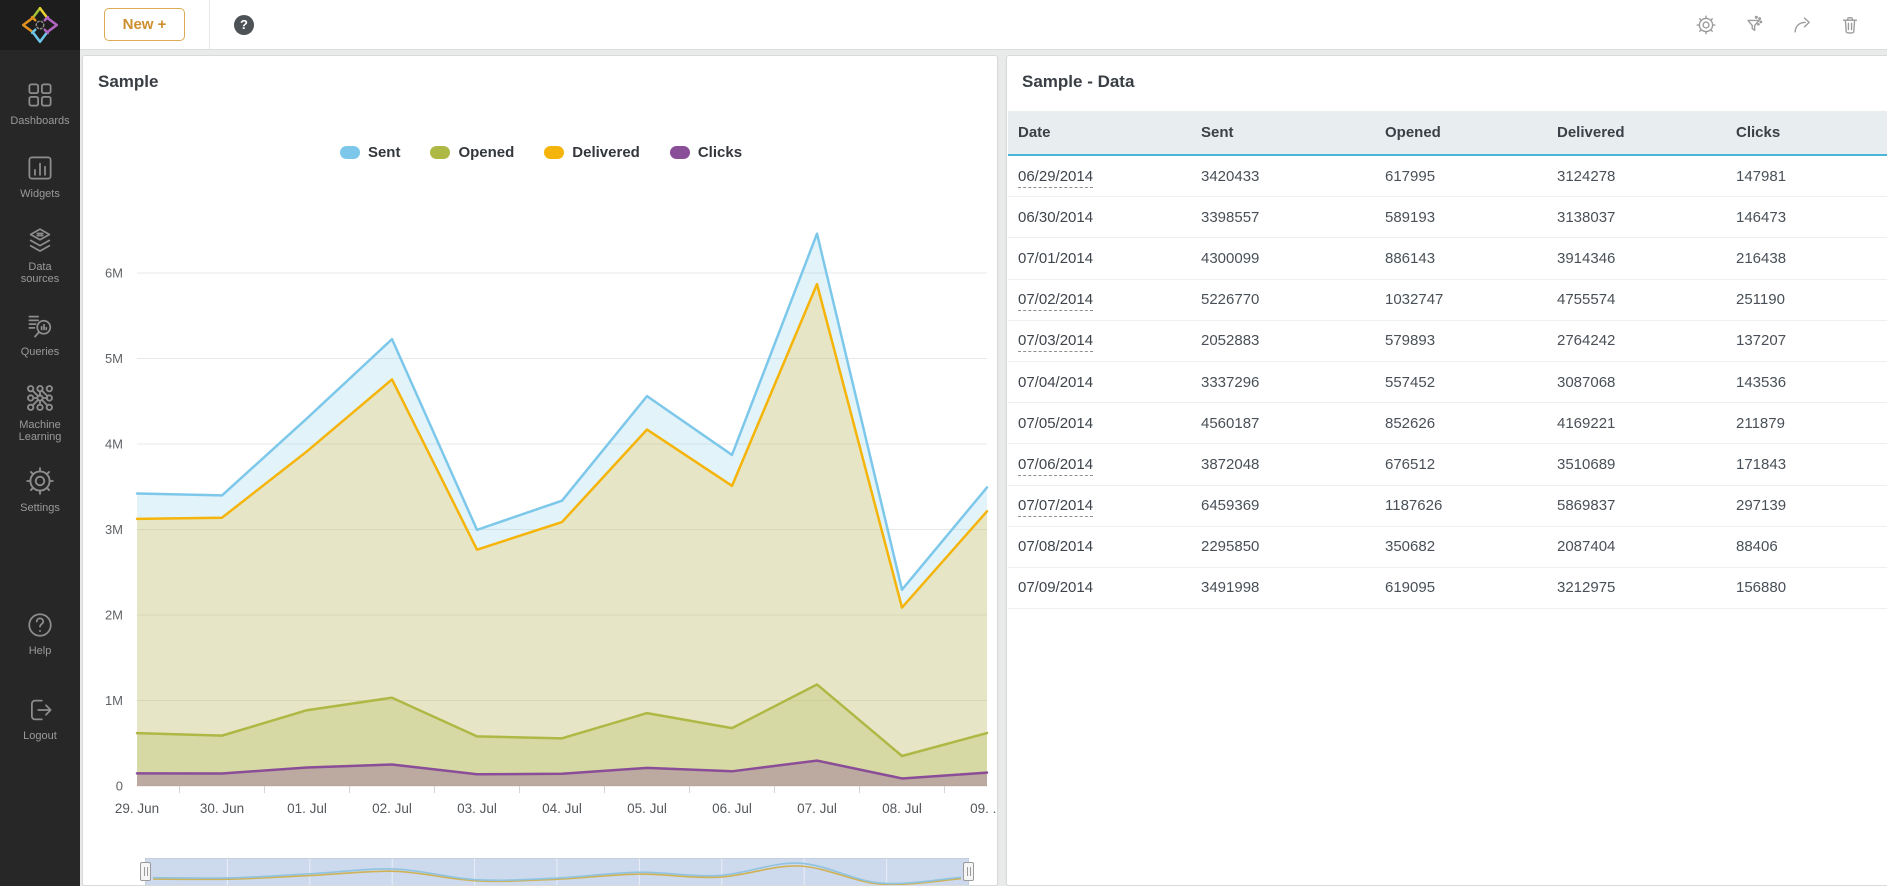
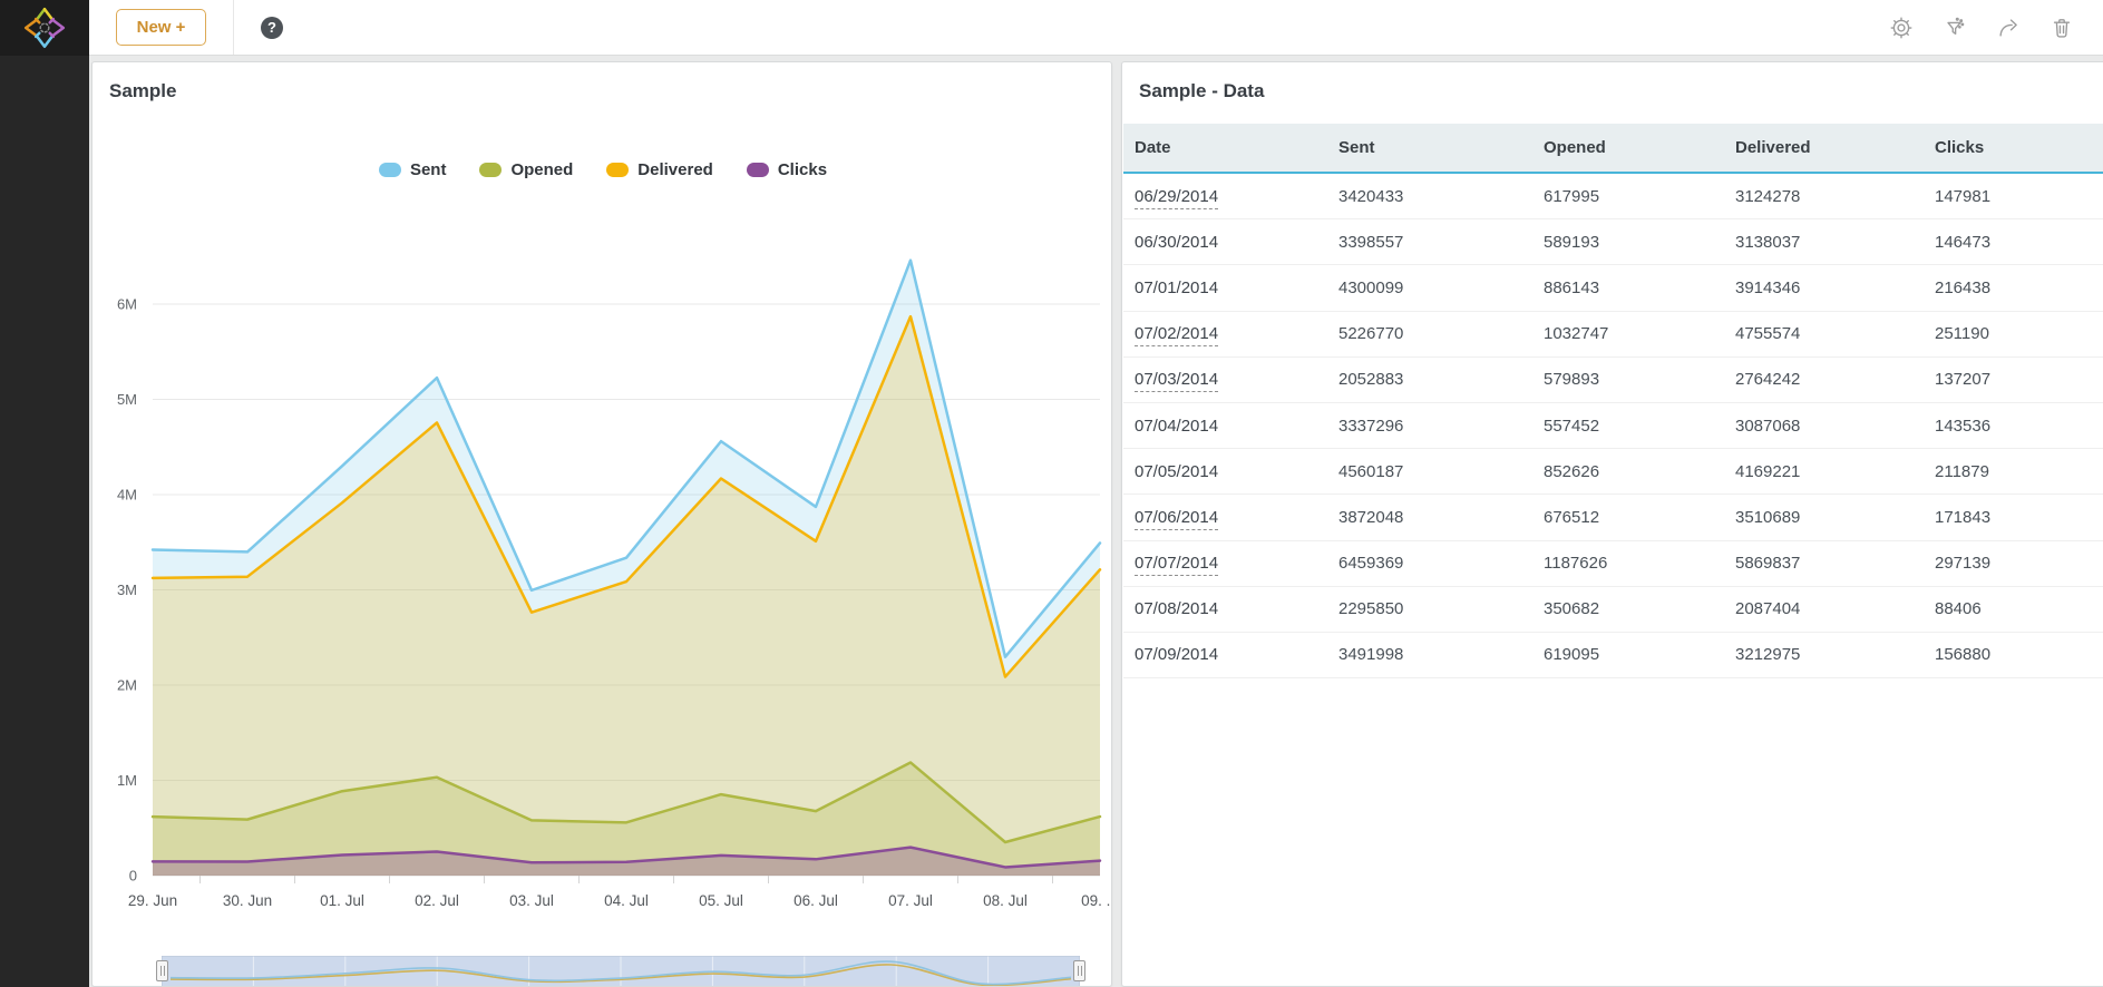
- Dashboards
- Widgets
- Data
- sources
- Queries
- Machine
- Learning
- Settings
- Help
- Logout
  New +
  ?
  Sample
  Sent
  Opened
  Delivered
  Clicks
  0
  1M
  2M
  3M
  4M
  5M
  6M
  29. Jun
  30. Jun
  01. Jul
  02. Jul
  03. Jul
  04. Jul
  05. Jul
  06. Jul
  07. Jul
  08. Jul
  Sample - Data
  Date
  Sent
  Opened
  Delivered
  Clicks
  06/29/2014
  3420433
  617995
  3124278
  147981
  06/30/2014
  3398557
  589193
  3138037
  146473
  07/01/2014
  4300099
  886143
  3914346
  216438
  07/02/2014
  5226770
  1032747
  4755574
  251190
  07/03/2014
  2052883
  579893
  2764242
  137207
  07/04/2014
  3337296
  557452
  3087068
  143536
  07/05/2014
  4560187
  852626
  4169221
  211879
  07/06/2014
  3872048
  676512
  3510689
  171843
  07/07/2014
  6459369
  1187626
  5869837
  297139
  07/08/2014
  2295850
  350682
  2087404
  88406
  07/09/2014
  3491998
  619095
  3212975
  156880
